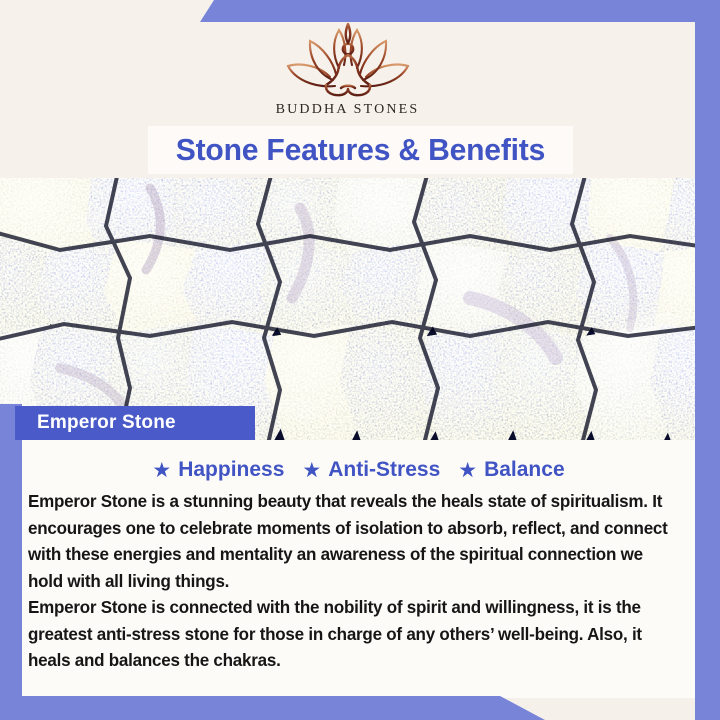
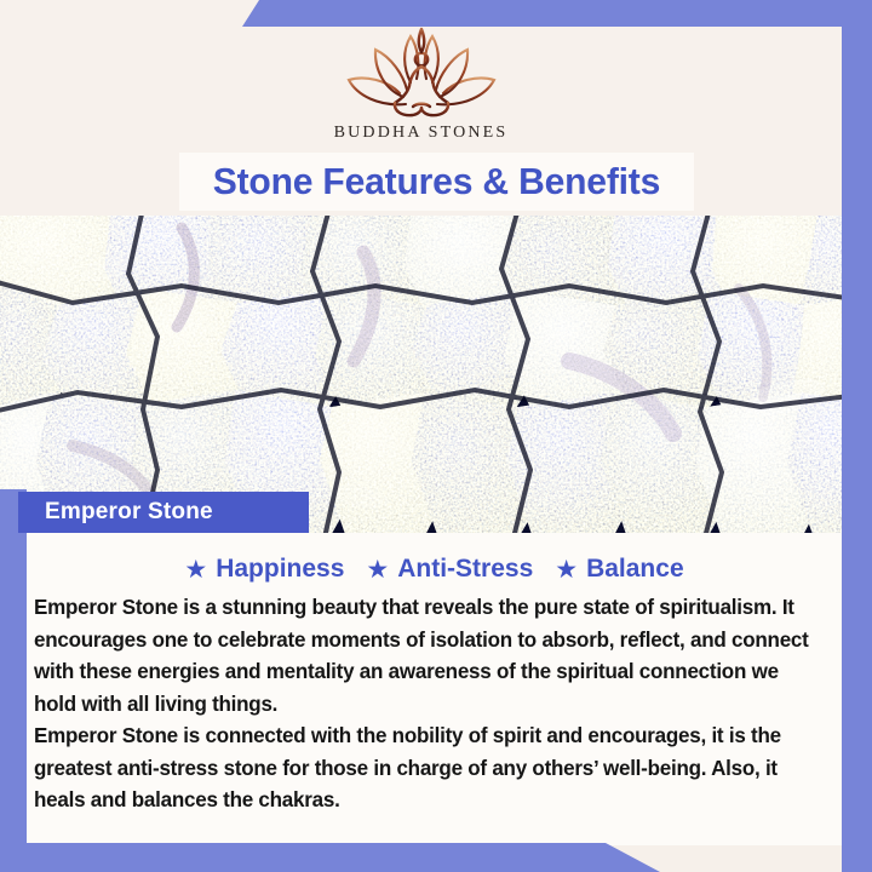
  BUDDHA STONES
  Stone Features & Benefits
  Emperor Stone
  ★
  Happiness
  ★
  Anti-Stress
  ★
  Balance
- Emperor Stone is a stunning beauty that reveals the heals state of spiritualism. It encourages one to celebrate moments of isolation to absorb, reflect, and connect with these energies and mentality an awareness of the spiritual connection we hold with all living things.
+ Emperor Stone is a stunning beauty that reveals the pure state of spiritualism. It encourages one to celebrate moments of isolation to absorb, reflect, and connect with these energies and mentality an awareness of the spiritual connection we hold with all living things.
- Emperor Stone is connected with the nobility of spirit and willingness, it is the greatest anti-stress stone for those in charge of any others’ well-being. Also, it heals and balances the chakras.
+ Emperor Stone is connected with the nobility of spirit and encourages, it is the greatest anti-stress stone for those in charge of any others’ well-being. Also, it heals and balances the chakras.
